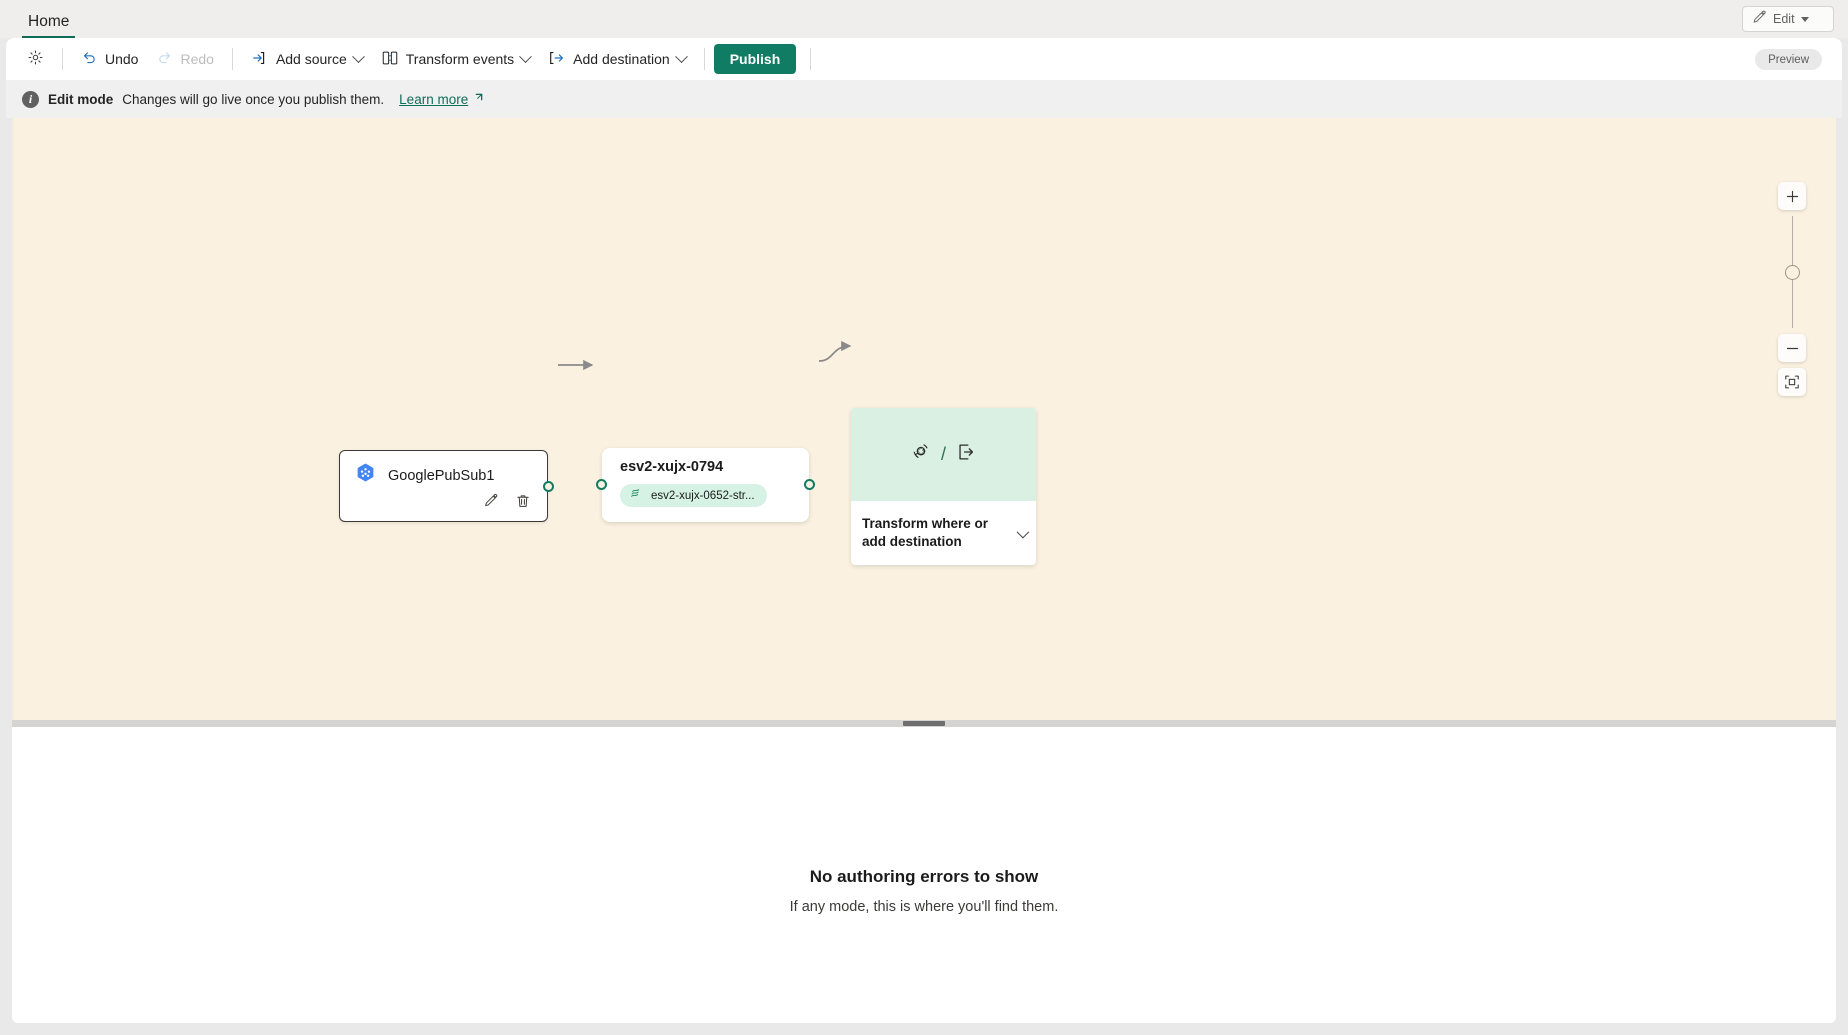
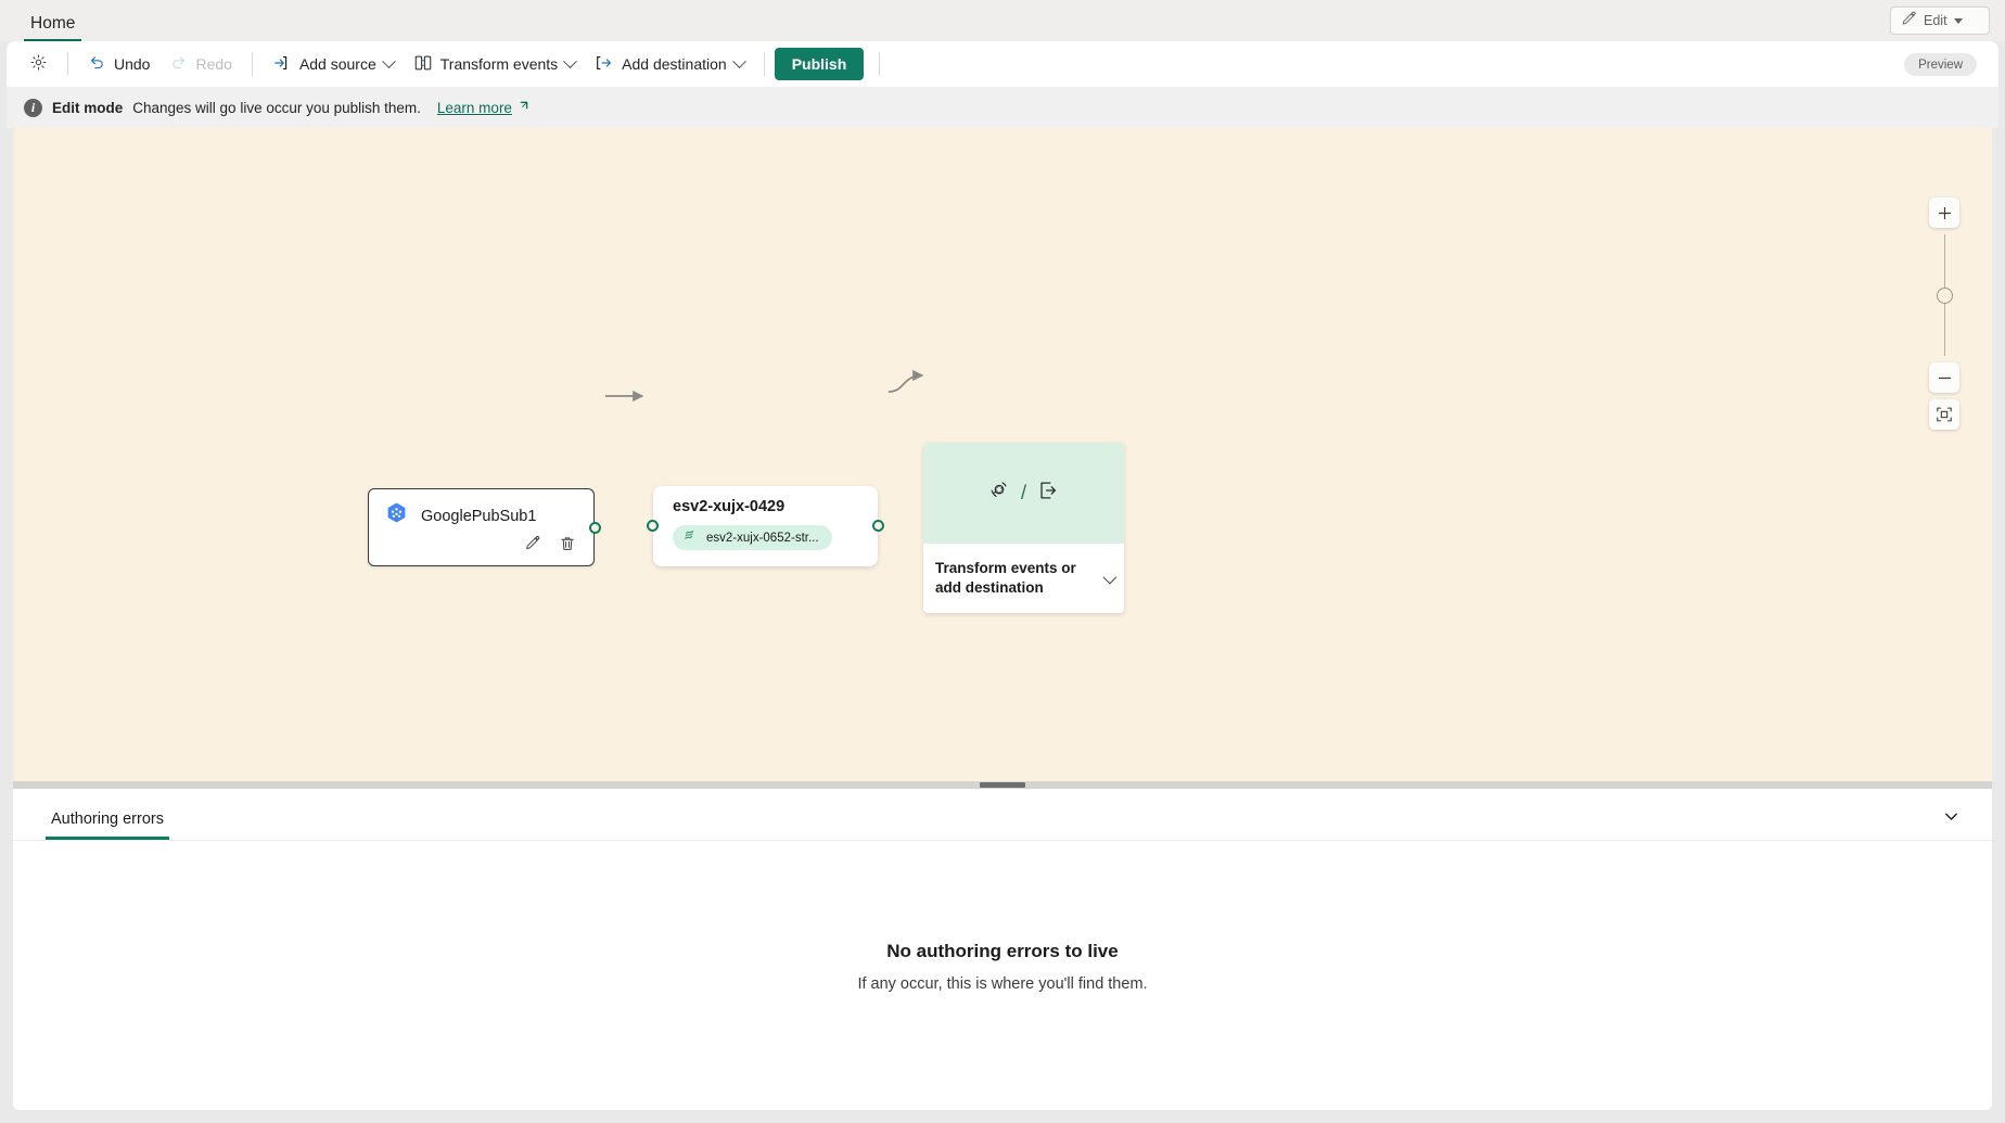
  Home
  Edit
  Undo
  Redo
  Add source
  Transform events
  Add destination
  Publish
  Preview
  i
  Edit mode
- Changes will go live once you publish them.
+ Changes will go live occur you publish them.
  Learn more
  GooglePubSub1
- esv2-xujx-0794
+ esv2-xujx-0429
  esv2-xujx-0652-str...
  /
- Transform where or add destination
+ Transform events or add destination
+ Authoring errors
- No authoring errors to show
+ No authoring errors to live
- If any mode, this is where you'll find them.
+ If any occur, this is where you'll find them.
